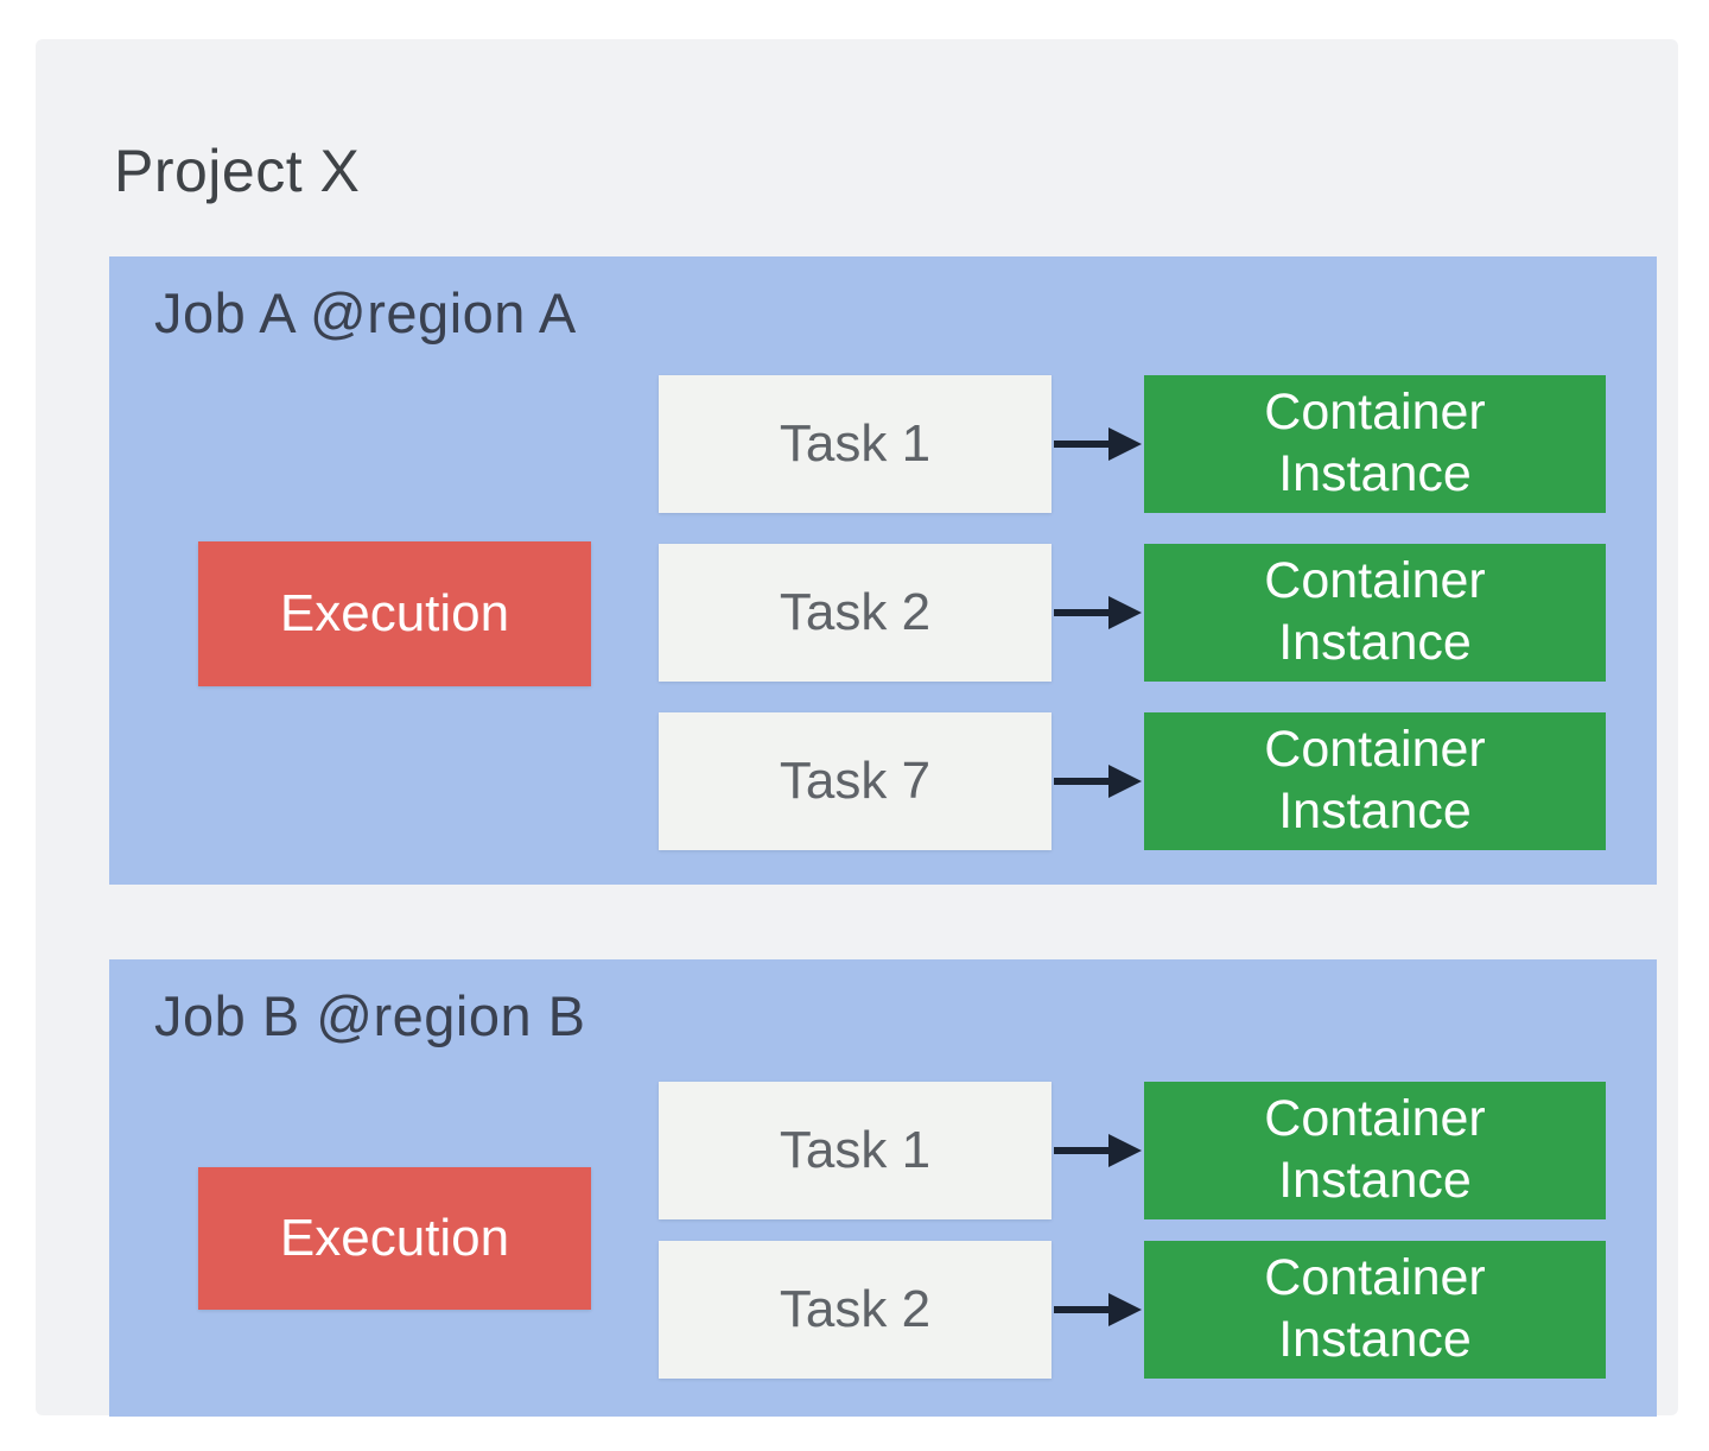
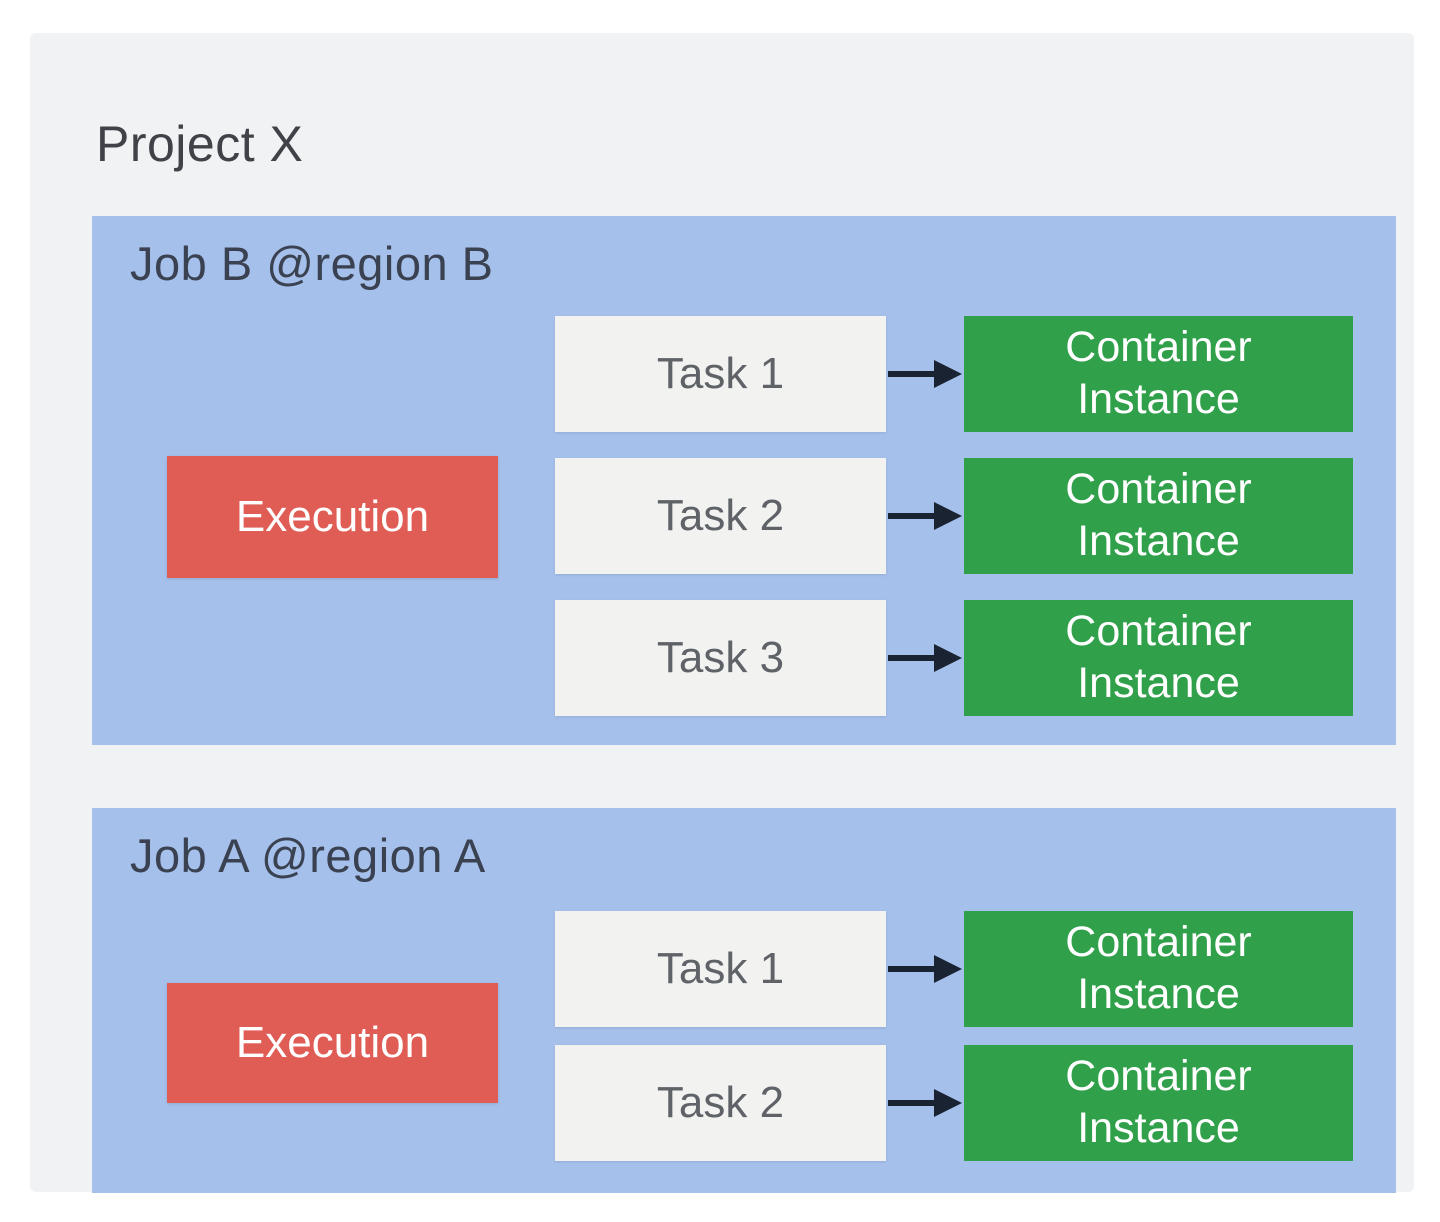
  Project X
- Job A @region A
+ Job B @region B
  Execution
  Task 1
  Container Instance
  Task 2
  Container Instance
- Task 7
+ Task 3
  Container Instance
- Job B @region B
+ Job A @region A
  Execution
  Task 1
  Container Instance
  Task 2
  Container Instance
